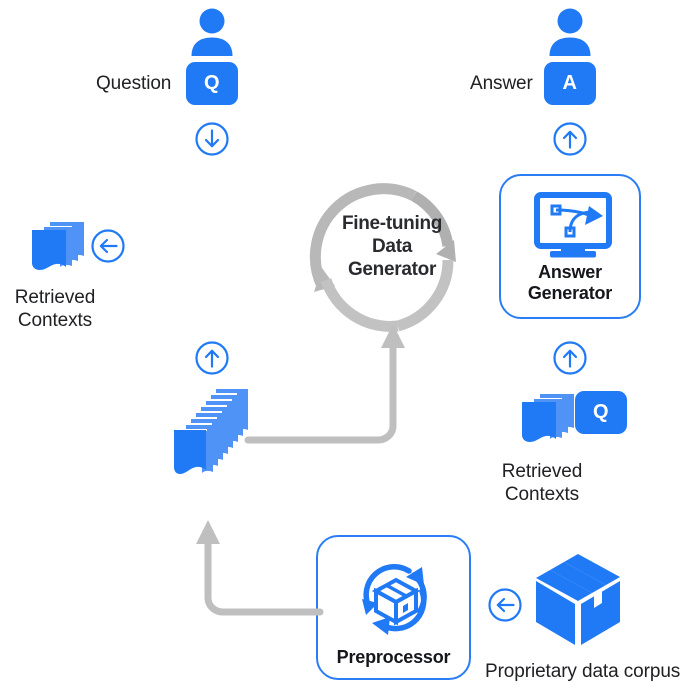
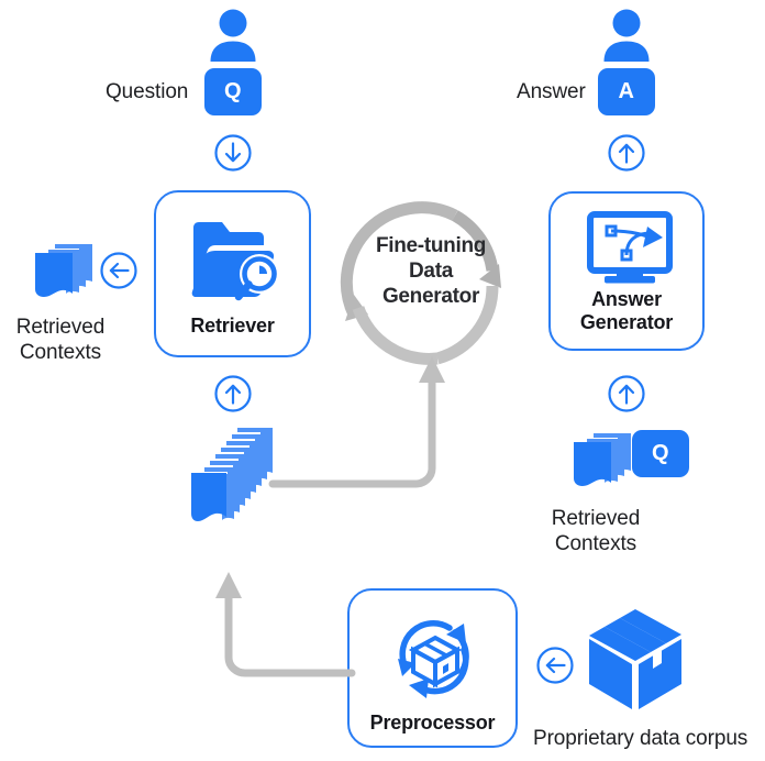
  Question
  Q
  Answer
  A
+ Retriever
  Retrieved
  Contexts
  Fine-tuning
  Data
  Generator
  Answer
  Generator
  Q
  Retrieved
  Contexts
  Preprocessor
  Proprietary data corpus
